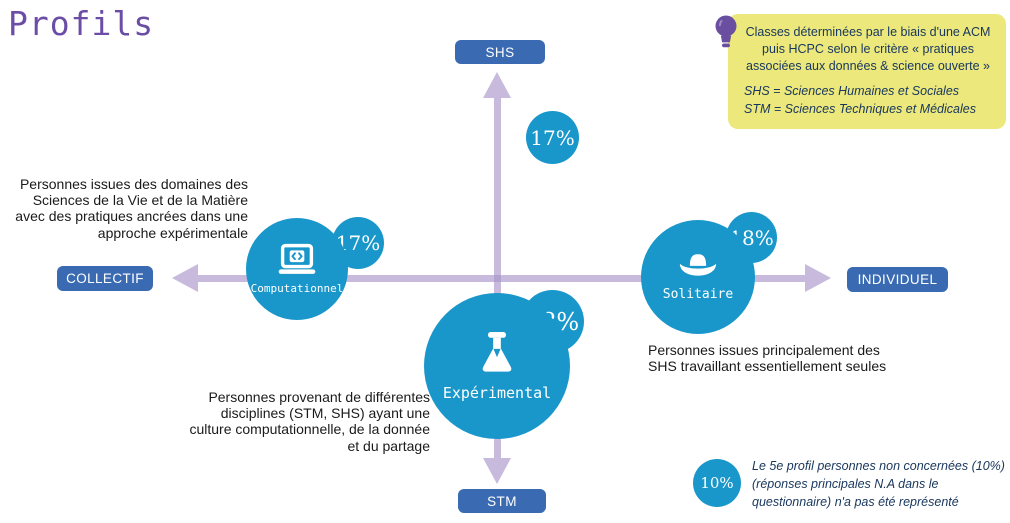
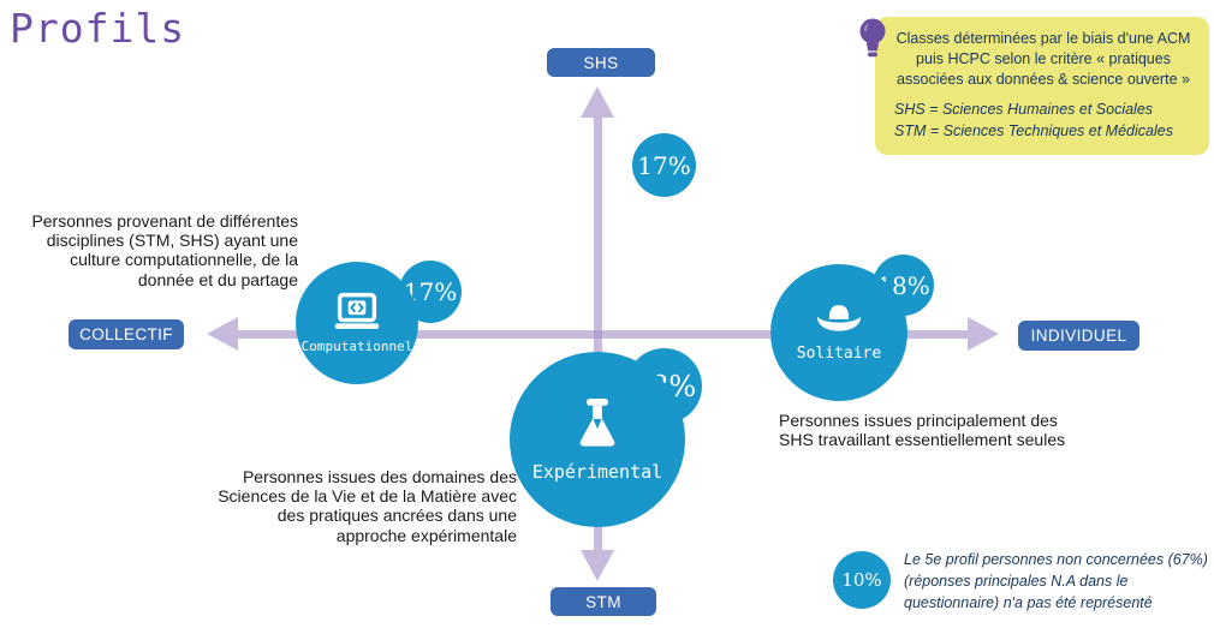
  Profils
  SHS
  STM
  COLLECTIF
  INDIVIDUEL
  17%
  17%
  Computationnel
  Solitaire
  Expérimental
- Personnes issues des domaines des Sciences de la Vie et de la Matière avec des pratiques ancrées dans une approche expérimentale
+ Personnes provenant de différentes disciplines (STM, SHS) ayant une culture computationnelle, de la donnée et du partage
  Personnes issues principalement des SHS travaillant essentiellement seules
- Personnes provenant de différentes disciplines (STM, SHS) ayant une culture computationnelle, de la donnée et du partage
+ Personnes issues des domaines des Sciences de la Vie et de la Matière avec des pratiques ancrées dans une approche expérimentale
  Classes déterminées par le biais d'une ACM puis HCPC selon le critère « pratiques associées aux données & science ouverte »
  SHS = Sciences Humaines et Sociales
  STM = Sciences Techniques et Médicales
  10%
- Le 5e profil personnes non concernées (10%) (réponses principales N.A dans le questionnaire) n'a pas été représenté
+ Le 5e profil personnes non concernées (67%) (réponses principales N.A dans le questionnaire) n'a pas été représenté
